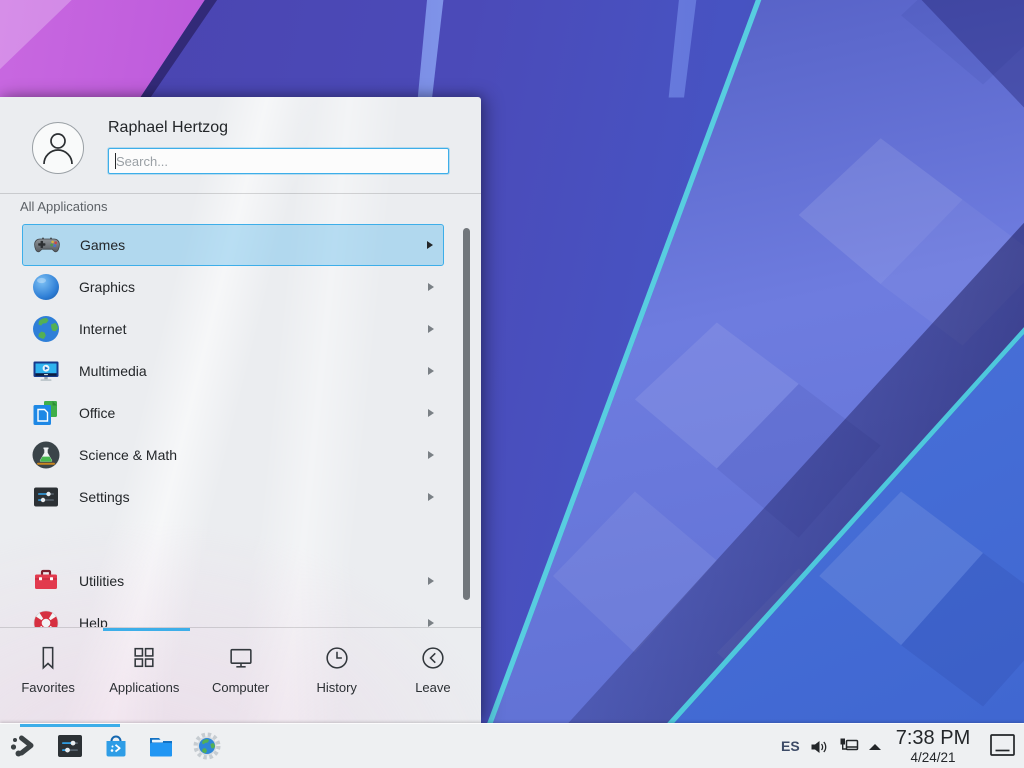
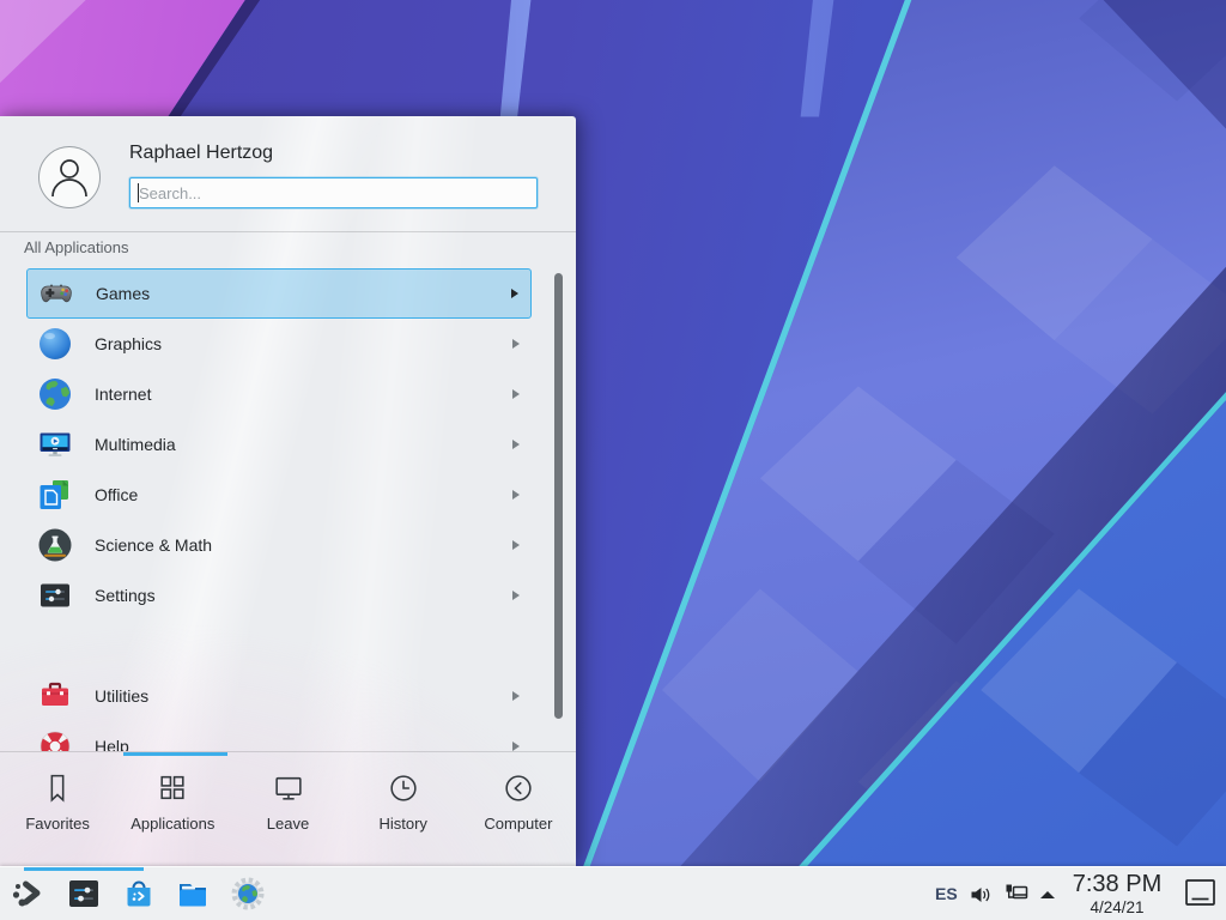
  Raphael Hertzog
  Search...
  All Applications
  Games
  Graphics
  Internet
  Multimedia
  Office
  Science & Math
  Settings
  Utilities
  Help
  Favorites
  Applications
- Computer
+ Leave
  History
- Leave
+ Computer
  ES
  7:38 PM
  4/24/21
